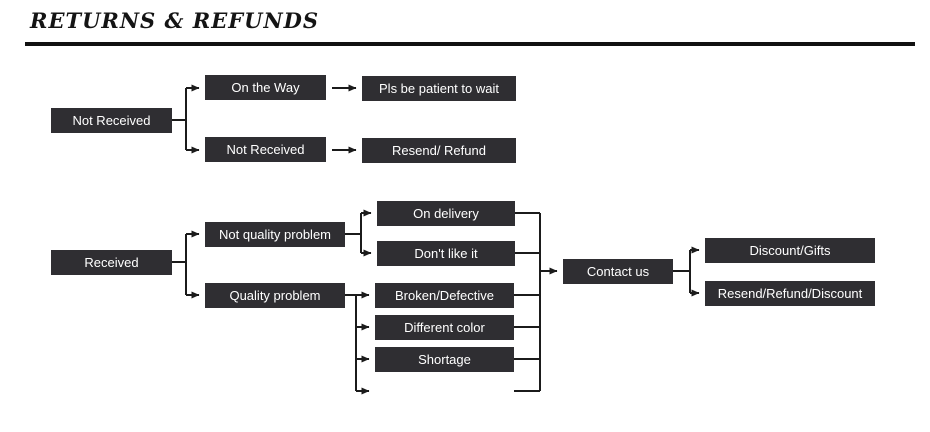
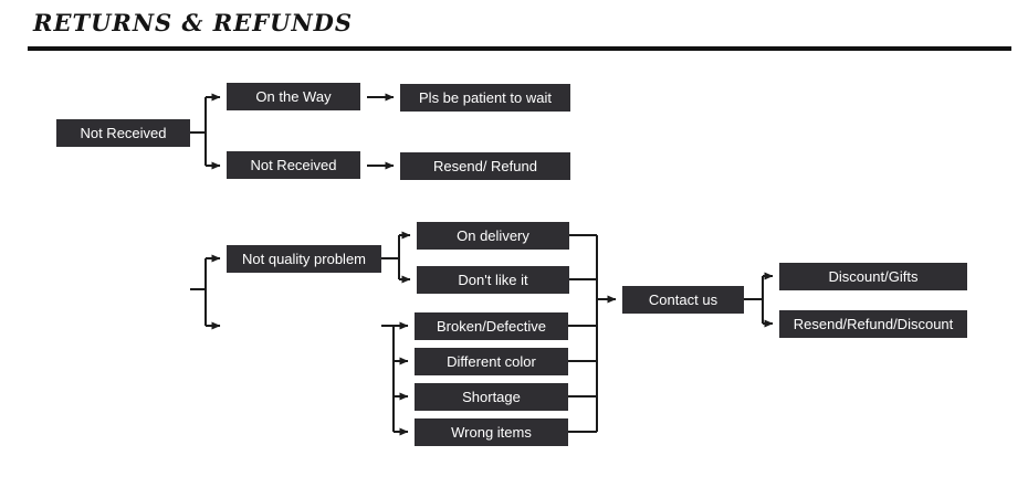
  RETURNS & REFUNDS
  Not Received
  On the Way
  Pls be patient to wait
  Not Received
  Resend/ Refund
- Received
  Not quality problem
- Quality problem
  On delivery
  Don't like it
  Broken/Defective
  Different color
  Shortage
+ Wrong items
  Contact us
  Discount/Gifts
  Resend/Refund/Discount
